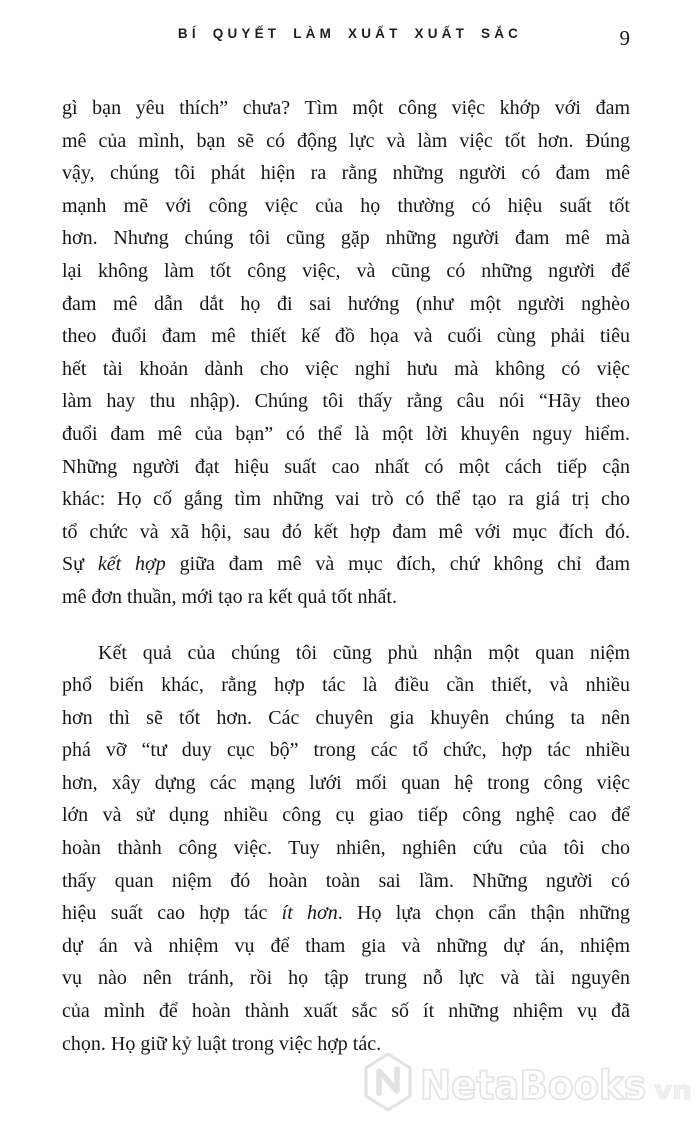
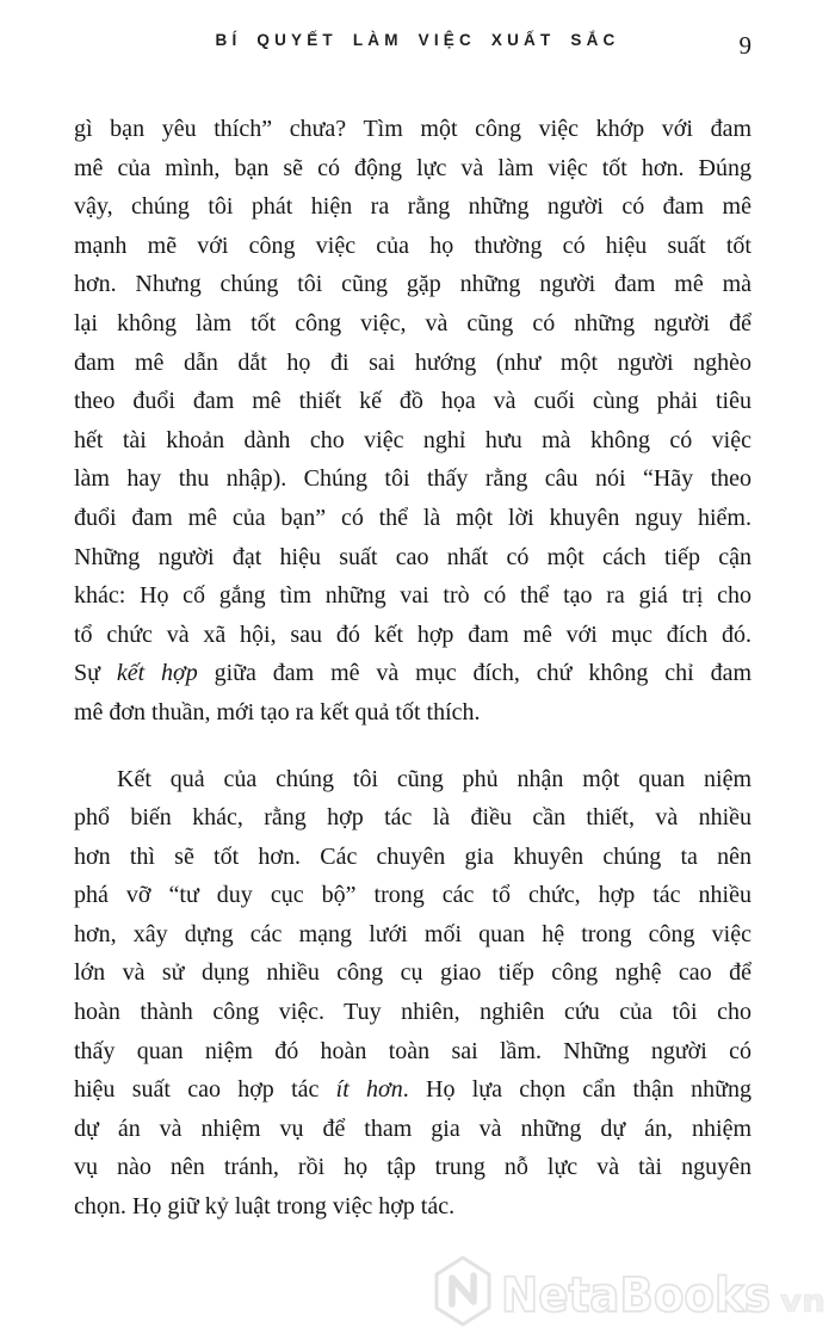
- BÍ QUYẾT LÀM XUẤT XUẤT SẮC
+ BÍ QUYẾT LÀM VIỆC XUẤT SẮC
  9
  gì bạn yêu thích” chưa? Tìm một công việc khớp với đam
  mê của mình, bạn sẽ có động lực và làm việc tốt hơn. Đúng
  vậy, chúng tôi phát hiện ra rằng những người có đam mê
  mạnh mẽ với công việc của họ thường có hiệu suất tốt
  hơn. Nhưng chúng tôi cũng gặp những người đam mê mà
  lại không làm tốt công việc, và cũng có những người để
  đam mê dẫn dắt họ đi sai hướng (như một người nghèo
  theo đuổi đam mê thiết kế đồ họa và cuối cùng phải tiêu
  hết tài khoản dành cho việc nghỉ hưu mà không có việc
  làm hay thu nhập). Chúng tôi thấy rằng câu nói “Hãy theo
  đuổi đam mê của bạn” có thể là một lời khuyên nguy hiểm.
  Những người đạt hiệu suất cao nhất có một cách tiếp cận
  khác: Họ cố gắng tìm những vai trò có thể tạo ra giá trị cho
  tổ chức và xã hội, sau đó kết hợp đam mê với mục đích đó.
  Sự kết hợp giữa đam mê và mục đích, chứ không chỉ đam
- mê đơn thuần, mới tạo ra kết quả tốt nhất.
+ mê đơn thuần, mới tạo ra kết quả tốt thích.
  Kết quả của chúng tôi cũng phủ nhận một quan niệm
  phổ biến khác, rằng hợp tác là điều cần thiết, và nhiều
  hơn thì sẽ tốt hơn. Các chuyên gia khuyên chúng ta nên
  phá vỡ “tư duy cục bộ” trong các tổ chức, hợp tác nhiều
  hơn, xây dựng các mạng lưới mối quan hệ trong công việc
  lớn và sử dụng nhiều công cụ giao tiếp công nghệ cao để
  hoàn thành công việc. Tuy nhiên, nghiên cứu của tôi cho
  thấy quan niệm đó hoàn toàn sai lầm. Những người có
  hiệu suất cao hợp tác ít hơn. Họ lựa chọn cẩn thận những
  dự án và nhiệm vụ để tham gia và những dự án, nhiệm
  vụ nào nên tránh, rồi họ tập trung nỗ lực và tài nguyên
- của mình để hoàn thành xuất sắc số ít những nhiệm vụ đã
  chọn. Họ giữ kỷ luật trong việc hợp tác.
  NetaBooks
